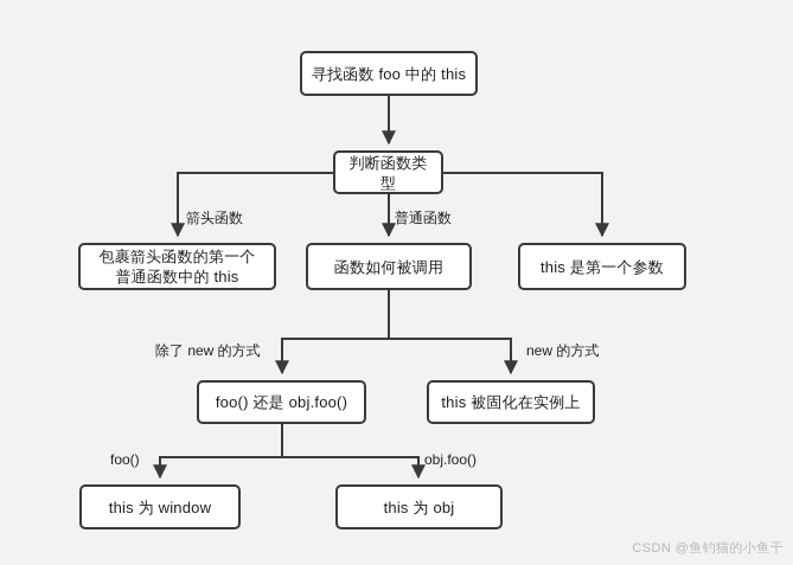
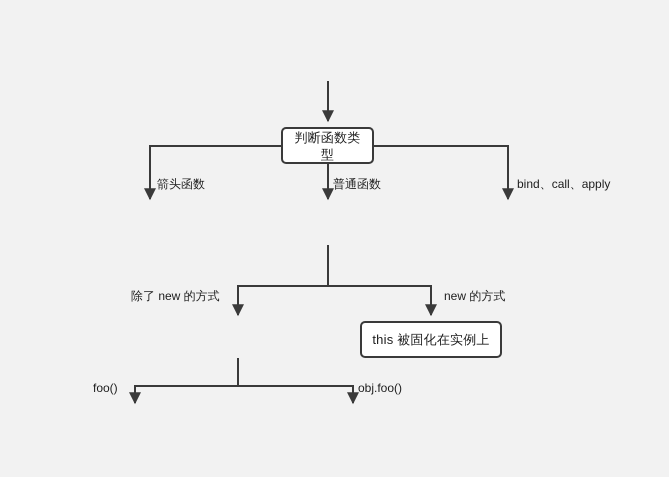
- 寻找函数 foo 中的 this
  判断函数类型
- 包裹箭头函数的第一个
- 普通函数中的 this
- 函数如何被调用
- this 是第一个参数
- foo() 还是 obj.foo()
  this 被固化在实例上
- this 为 window
- this 为 obj
  箭头函数
  普通函数
+ bind、call、apply
  除了 new 的方式
  new 的方式
  foo()
  obj.foo()
- CSDN @鱼钓猫的小鱼干
